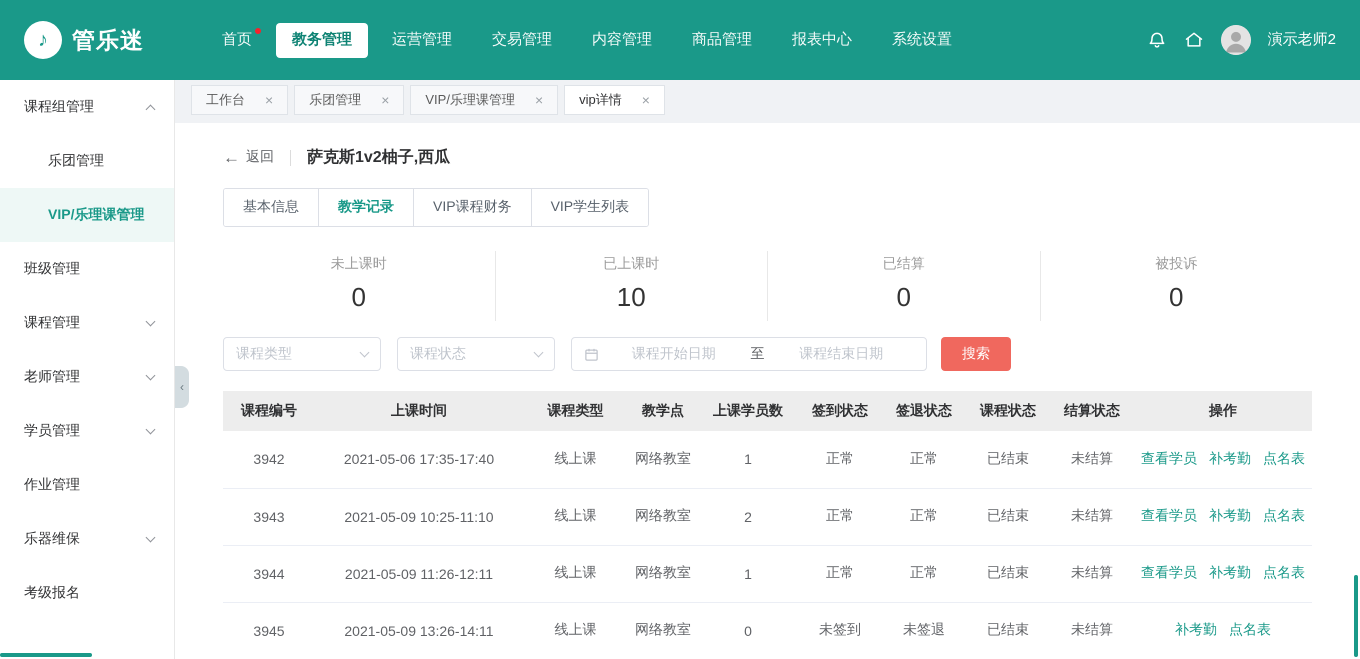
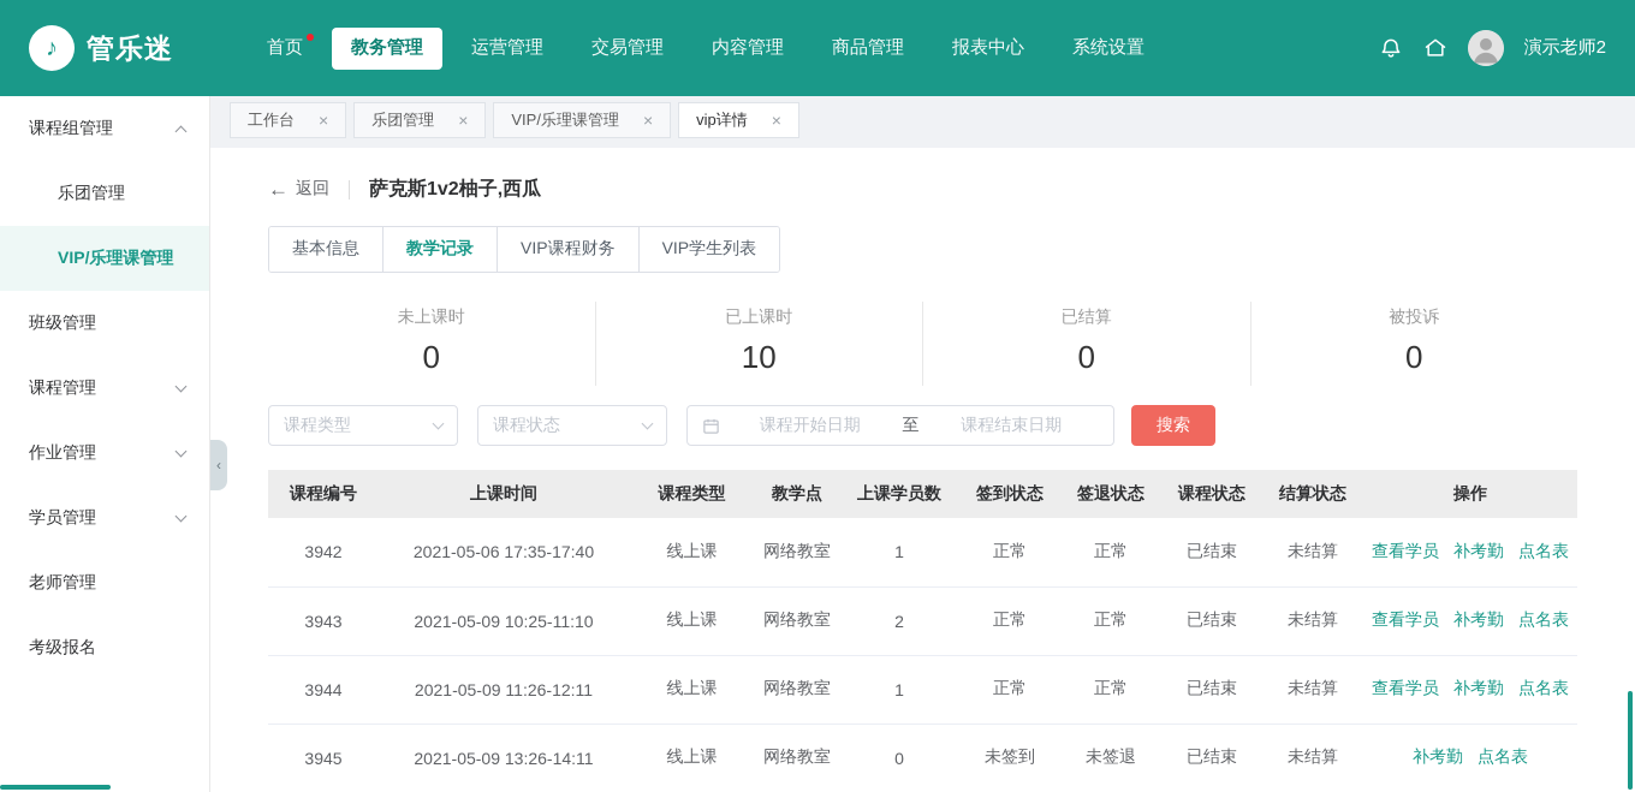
  ♪
  管乐迷
  首页
  教务管理
  运营管理
  交易管理
  内容管理
  商品管理
  报表中心
  系统设置
  演示老师2
  课程组管理
  乐团管理
  VIP/乐理课管理
  班级管理
  课程管理
- 老师管理
+ 作业管理
  学员管理
- 作业管理
+ 老师管理
- 乐器维保
  考级报名
  ‹
  工作台
  ×
  乐团管理
  ×
  VIP/乐理课管理
  ×
  vip详情
  ×
  ←
  返回
  萨克斯1v2柚子,西瓜
  基本信息
  教学记录
  VIP课程财务
  VIP学生列表
  未上课时
  0
  已上课时
  10
  已结算
  0
  被投诉
  0
  课程类型
  课程状态
  课程开始日期
  至
  课程结束日期
  搜索
  课程编号	上课时间	课程类型	教学点	上课学员数	签到状态	签退状态	课程状态	结算状态	操作
  3942	2021-05-06 17:35-17:40	线上课	网络教室	1	正常	正常	已结束	未结算	查看学员 补考勤 点名表
  3943	2021-05-09 10:25-11:10	线上课	网络教室	2	正常	正常	已结束	未结算	查看学员 补考勤 点名表
  3944	2021-05-09 11:26-12:11	线上课	网络教室	1	正常	正常	已结束	未结算	查看学员 补考勤 点名表
  3945	2021-05-09 13:26-14:11	线上课	网络教室	0	未签到	未签退	已结束	未结算	补考勤 点名表
